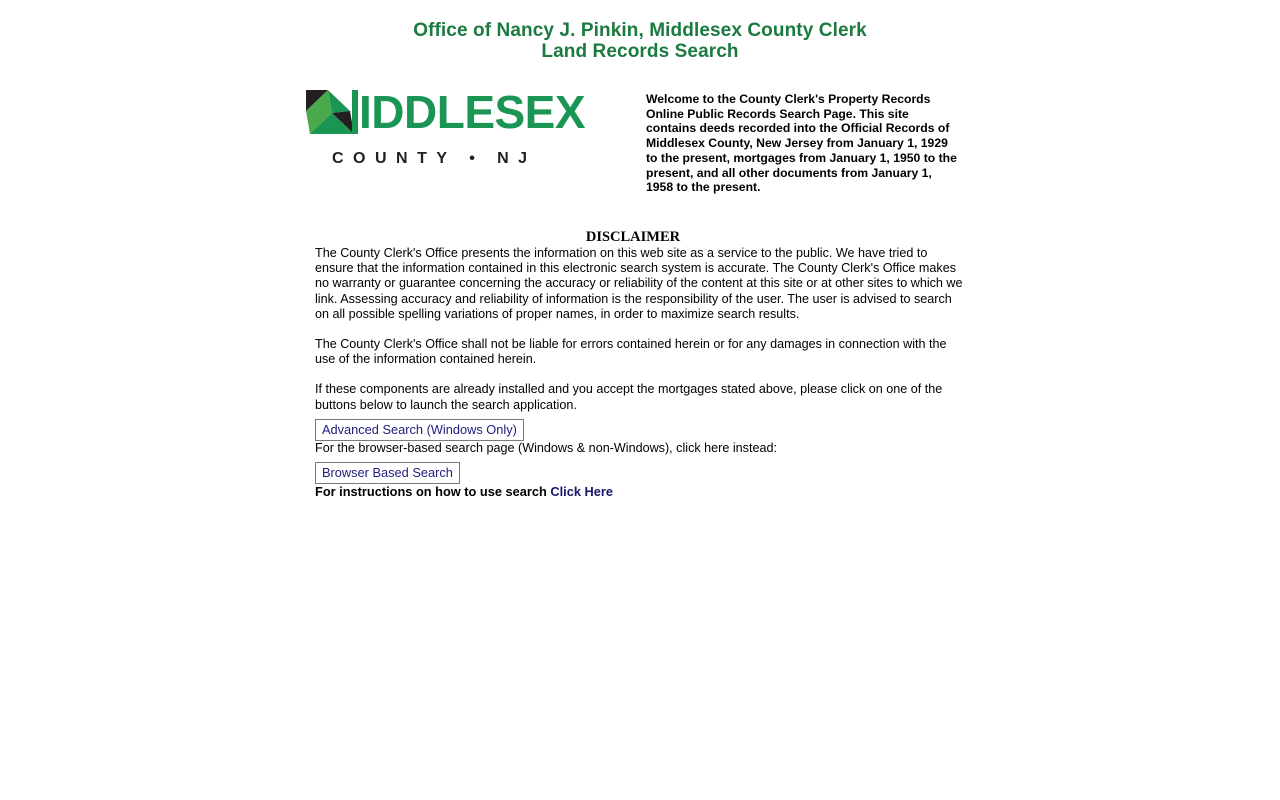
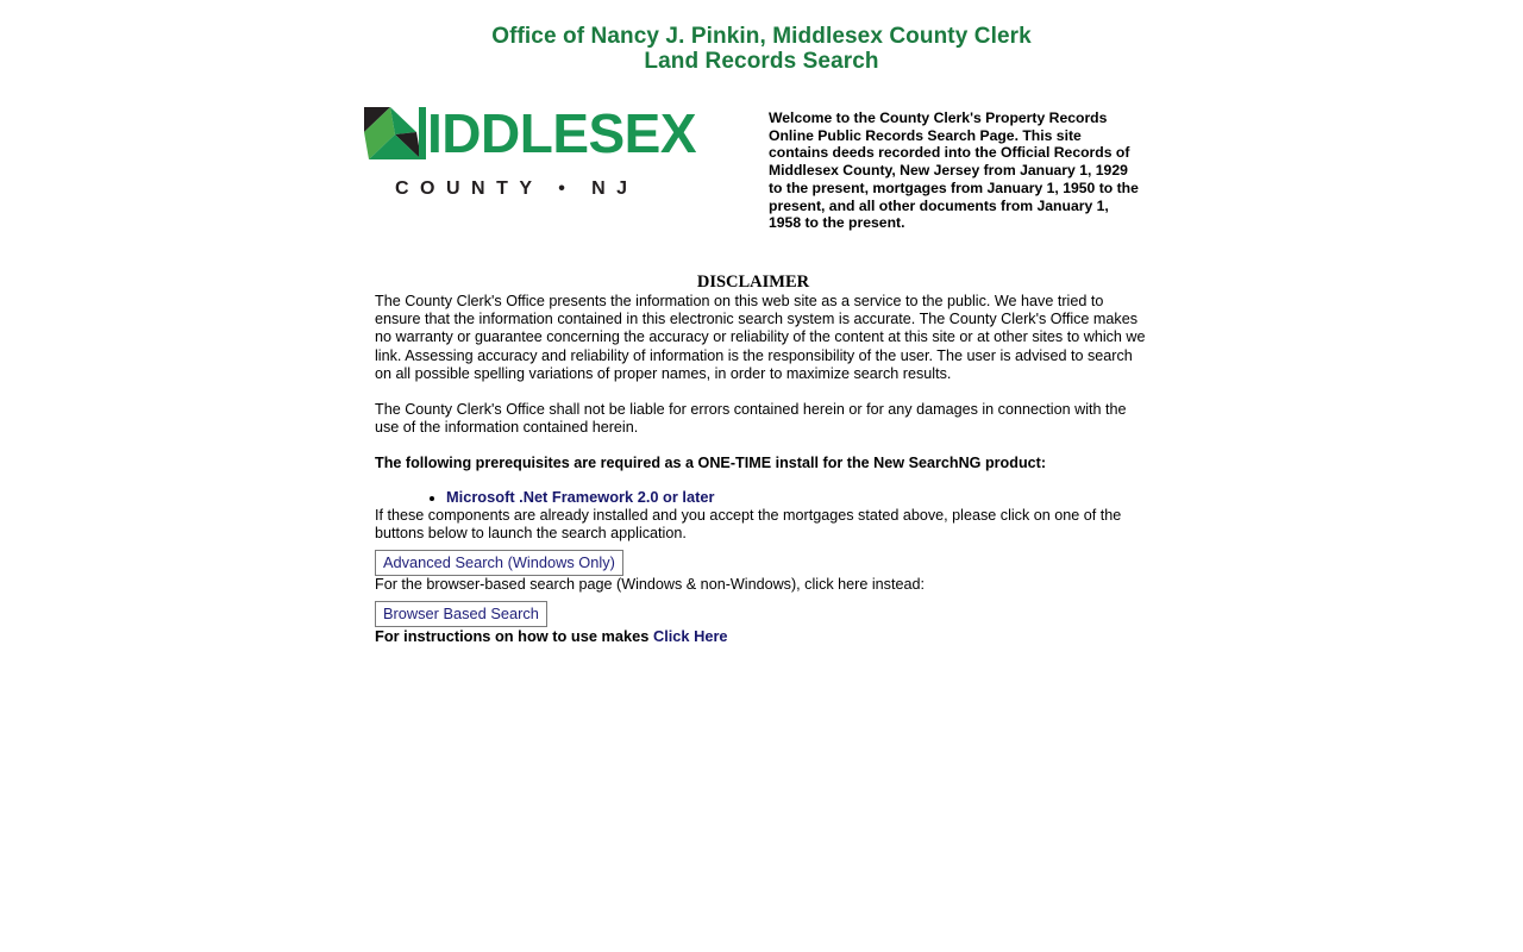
  Office of Nancy J. Pinkin, Middlesex County Clerk
  Land Records Search
  IDDLESEX
  COUNTY • NJ
  Welcome to the County Clerk's Property Records Online Public Records Search Page. This site contains deeds recorded into the Official Records of Middlesex County, New Jersey from January 1, 1929 to the present, mortgages from January 1, 1950 to the present, and all other documents from January 1, 1958 to the present.
  DISCLAIMER
  The County Clerk's Office presents the information on this web site as a service to the public. We have tried to ensure that the information contained in this electronic search system is accurate. The County Clerk's Office makes no warranty or guarantee concerning the accuracy or reliability of the content at this site or at other sites to which we link. Assessing accuracy and reliability of information is the responsibility of the user. The user is advised to search on all possible spelling variations of proper names, in order to maximize search results.
  The County Clerk's Office shall not be liable for errors contained herein or for any damages in connection with the use of the information contained herein.
+ The following prerequisites are required as a ONE-TIME install for the New SearchNG product:
+ Microsoft .Net Framework 2.0 or later
  If these components are already installed and you accept the mortgages stated above, please click on one of the buttons below to launch the search application.
  Advanced Search (Windows Only)
  For the browser-based search page (Windows & non-Windows), click here instead:
  Browser Based Search
- For instructions on how to use search Click Here
+ For instructions on how to use makes Click Here
